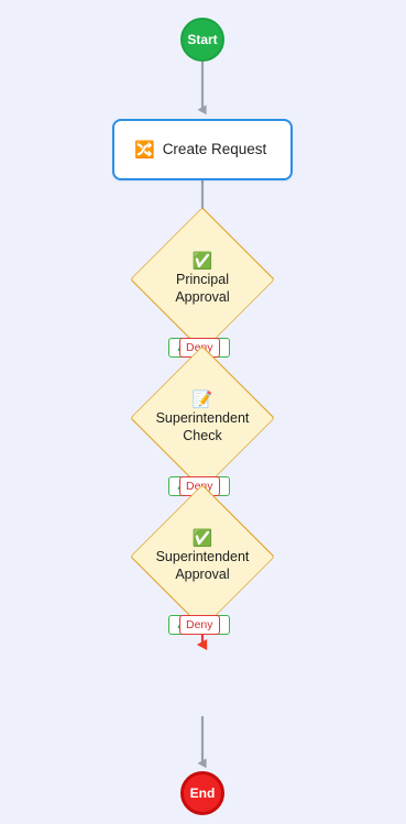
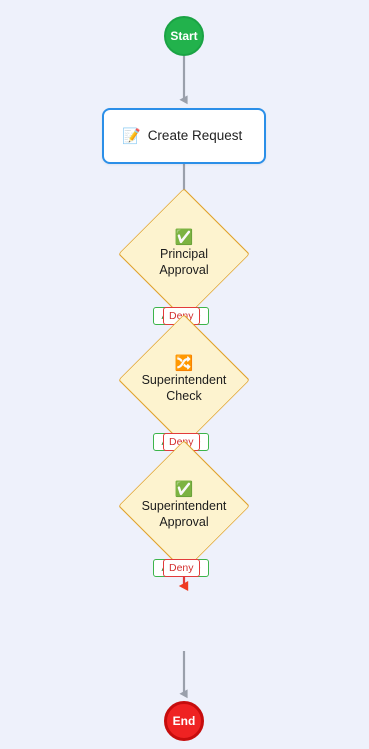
  Start
- 🔀
+ 📝
  Create Request
  ✅
  Principal
  Approval
  Dey
- 📝
+ 🔀
  Superintendent
  Check
  Dey
  ✅
  Superintendent
  Approval
  Deny
  End
